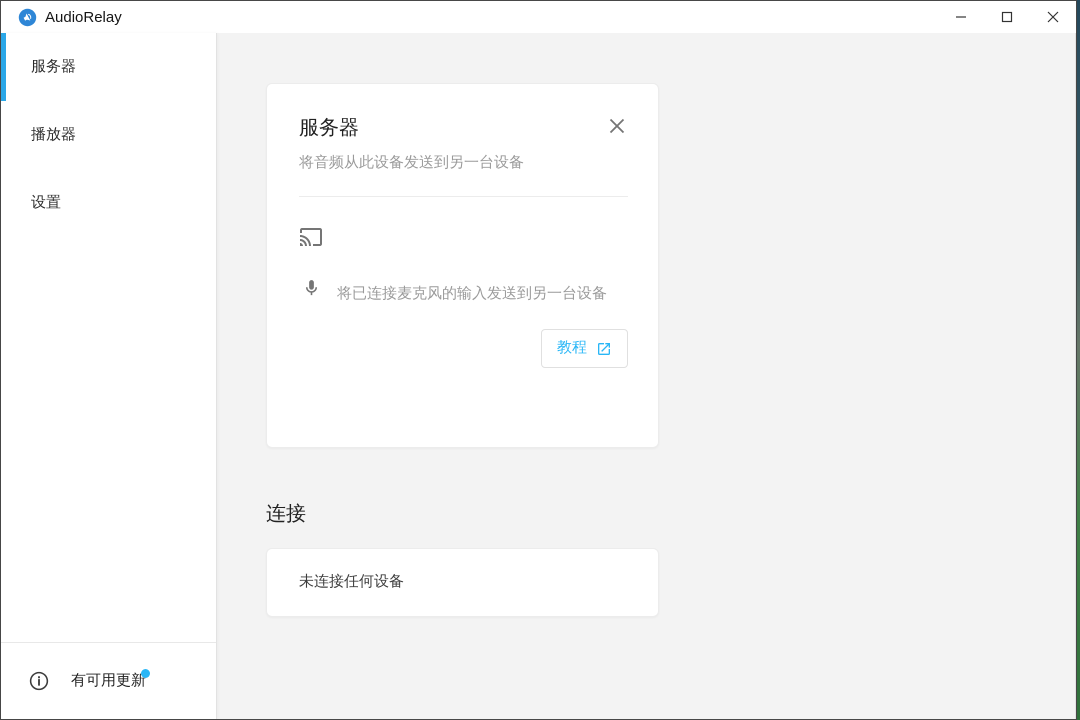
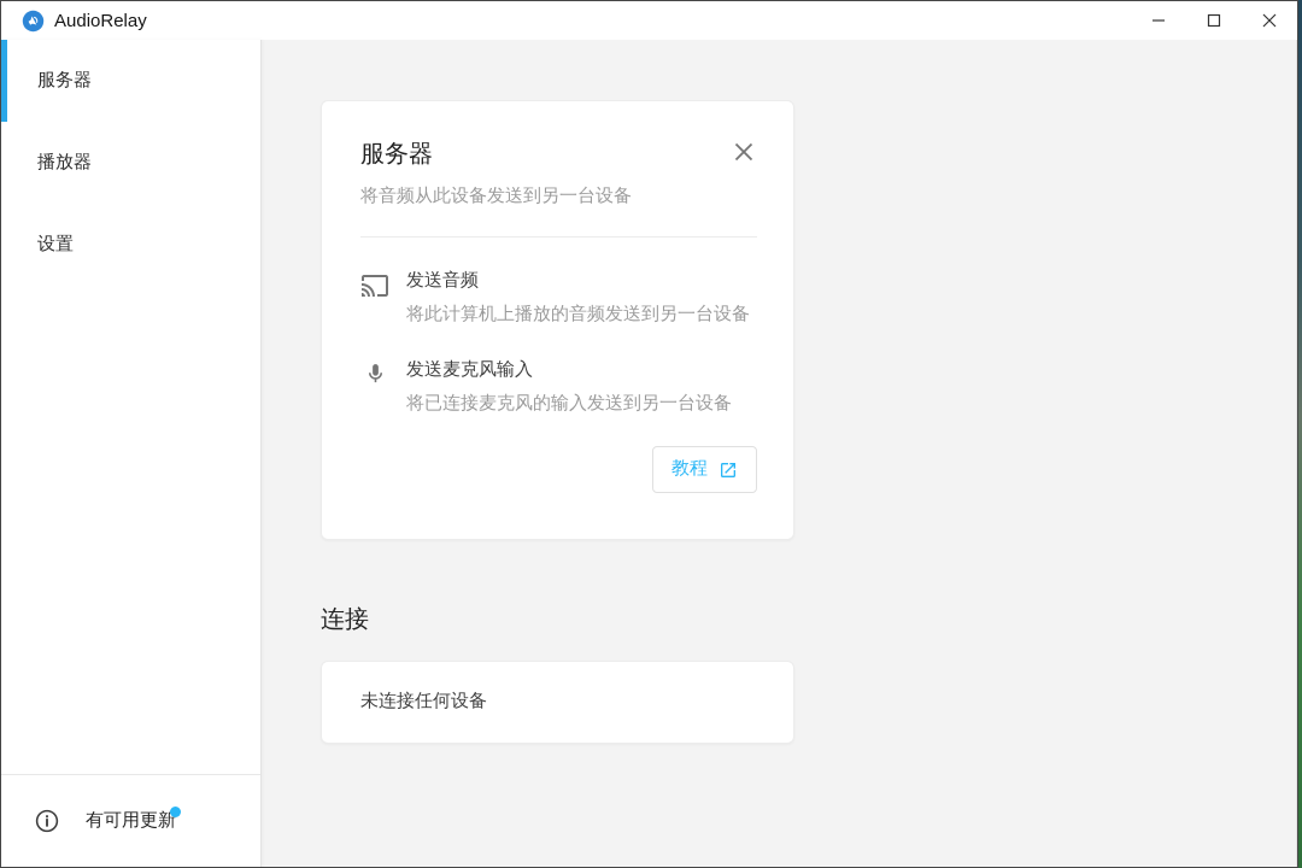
  AudioRelay
  服务器
  播放器
  设置
  有可用更新
  服务器
  将音频从此设备发送到另一台设备
+ 发送音频
+ 将此计算机上播放的音频发送到另一台设备
+ 发送麦克风输入
  将已连接麦克风的输入发送到另一台设备
  教程
  连接
  未连接任何设备
